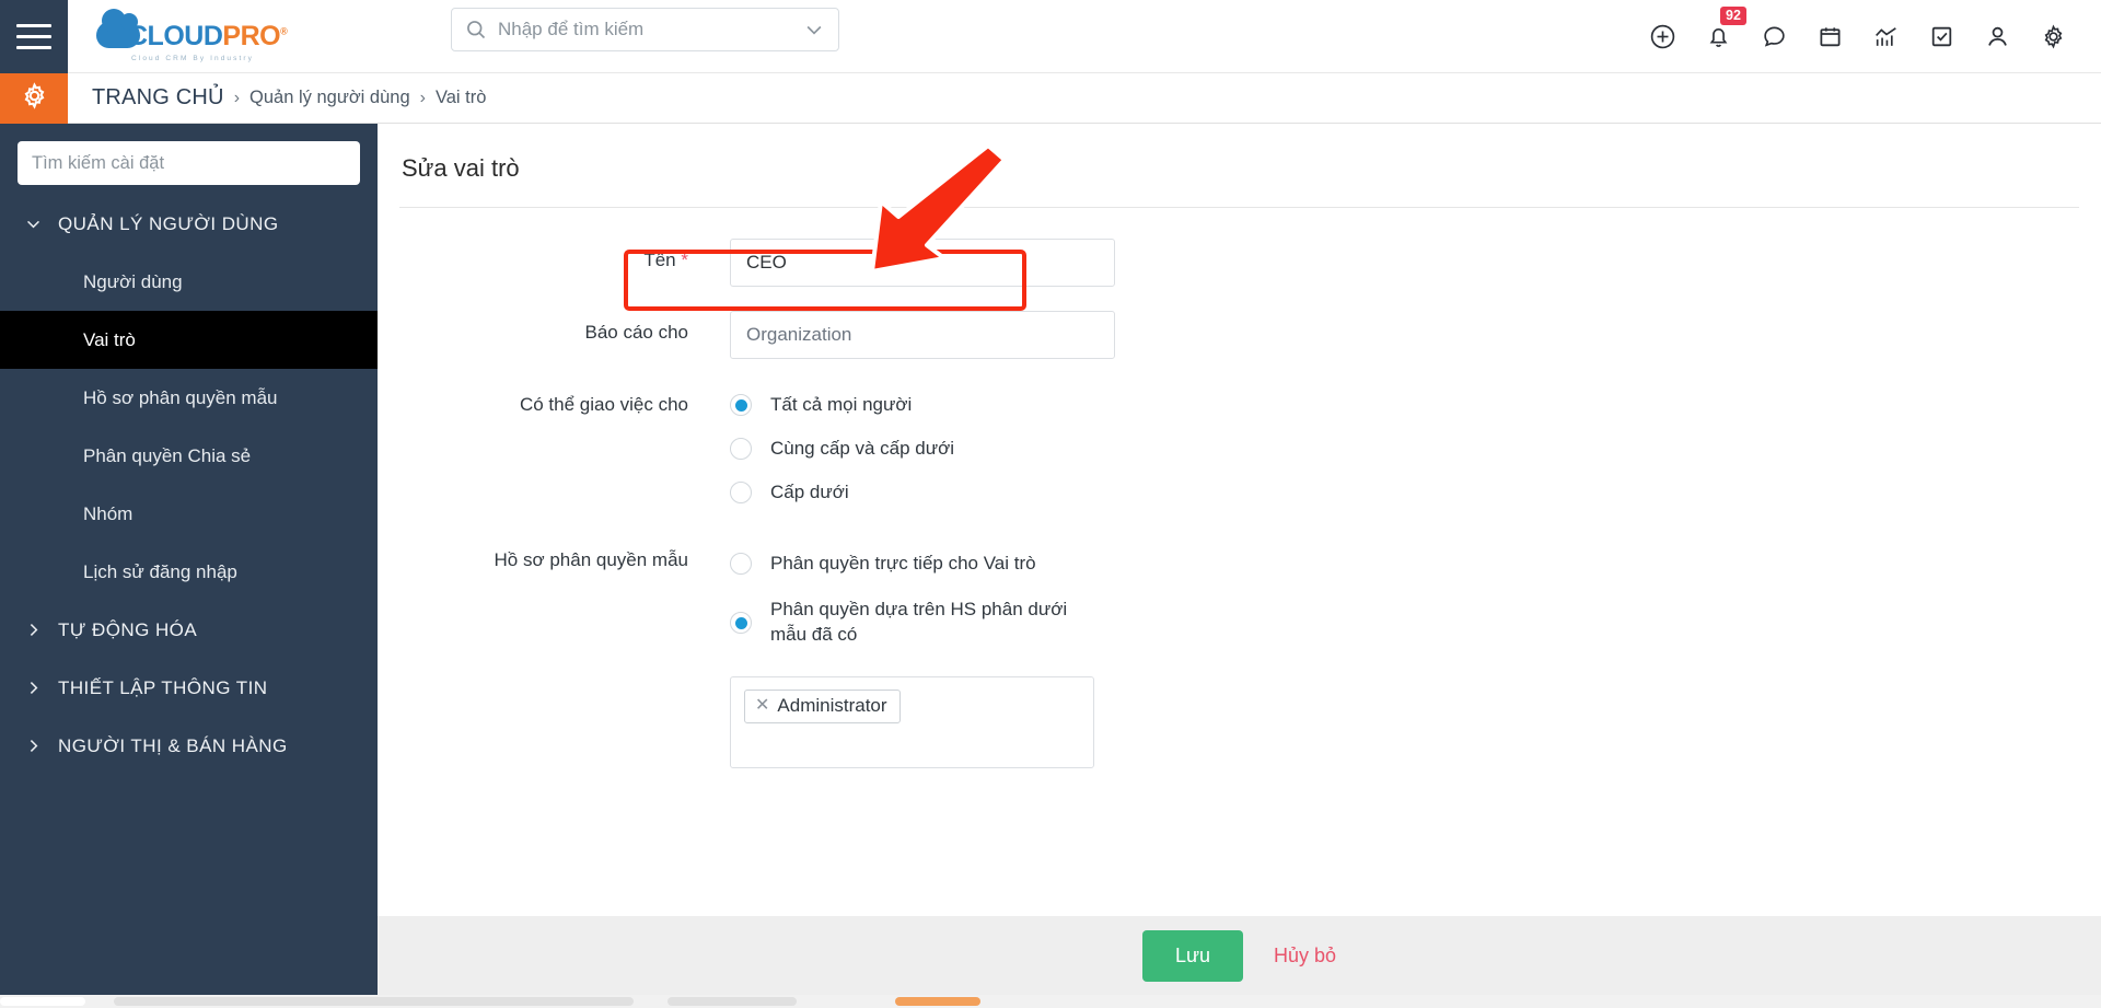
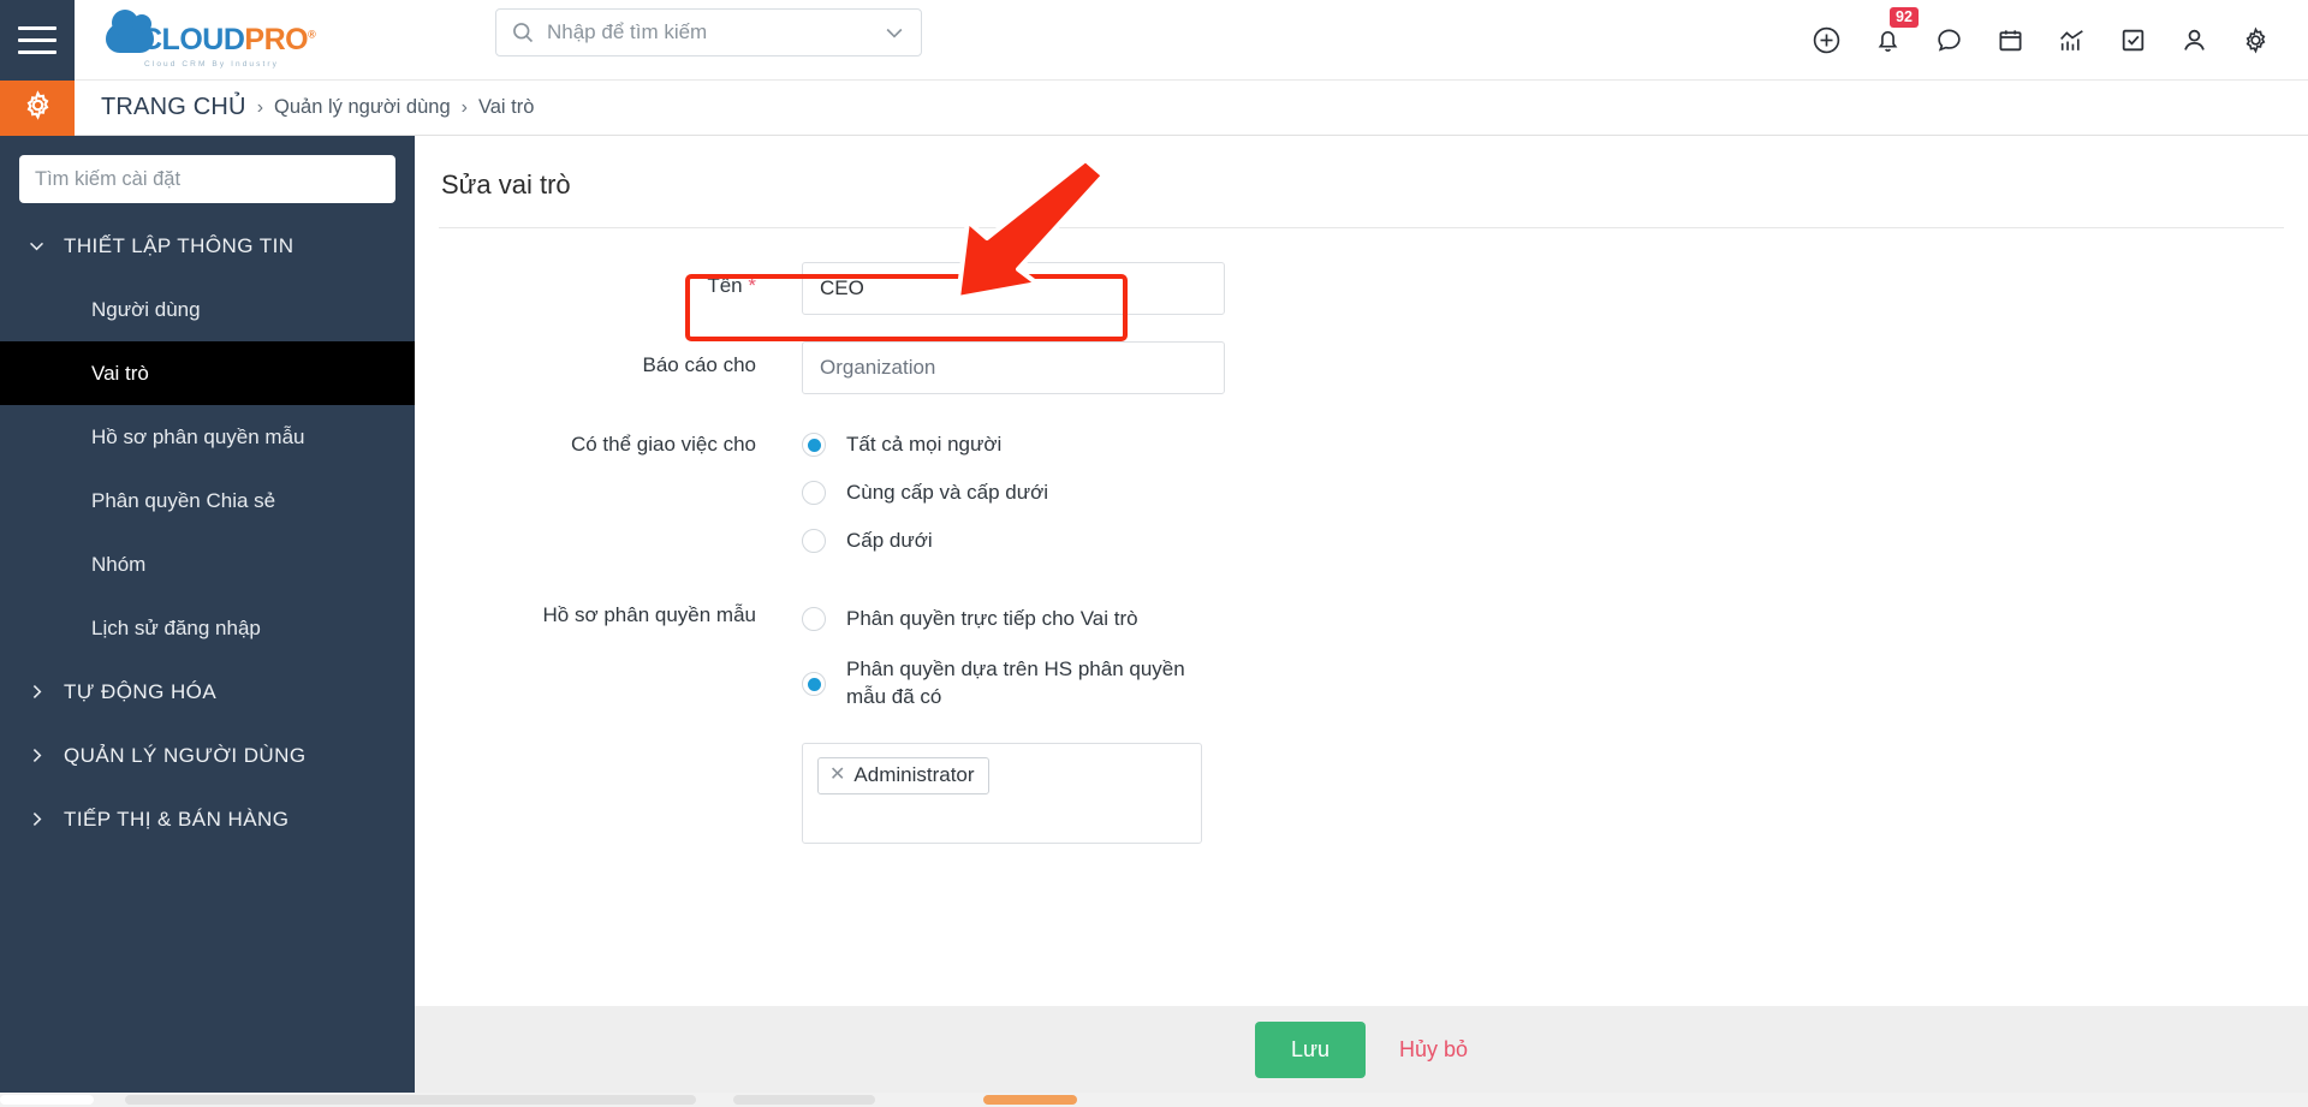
  CLOUDPRO®
  Nhập để tìm kiếm
  92
  TRANG CHỦ
  ›
  Quản lý người dùng
  ›
  Vai trò
  Tìm kiếm cài đặt
- QUẢN LÝ NGƯỜI DÙNG
+ THIẾT LẬP THÔNG TIN
  Người dùng
  Vai trò
  Hồ sơ phân quyền mẫu
  Phân quyền Chia sẻ
  Nhóm
  Lịch sử đăng nhập
  TỰ ĐỘNG HÓA
- THIẾT LẬP THÔNG TIN
+ QUẢN LÝ NGƯỜI DÙNG
- NGƯỜI THỊ & BÁN HÀNG
+ TIẾP THỊ & BÁN HÀNG
  Sửa vai trò
  Tên *
  CEO
  Báo cáo cho
  Organization
  Có thể giao việc cho
  Tất cả mọi người
  Cùng cấp và cấp dưới
  Cấp dưới
  Hồ sơ phân quyền mẫu
  Phân quyền trực tiếp cho Vai trò
- Phân quyền dựa trên HS phân dưới mẫu đã có
+ Phân quyền dựa trên HS phân quyền mẫu đã có
  ✕
  Administrator
  Lưu
  Hủy bỏ
